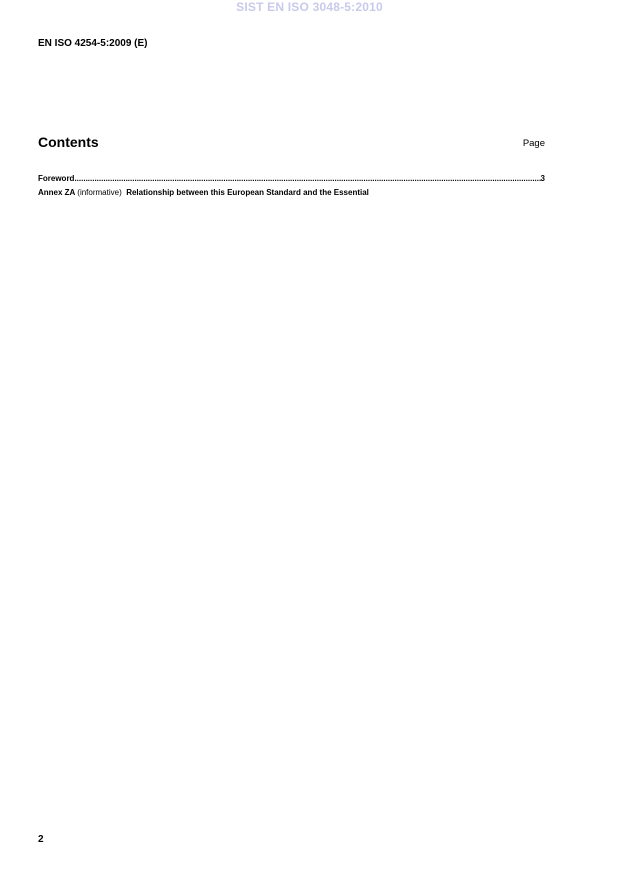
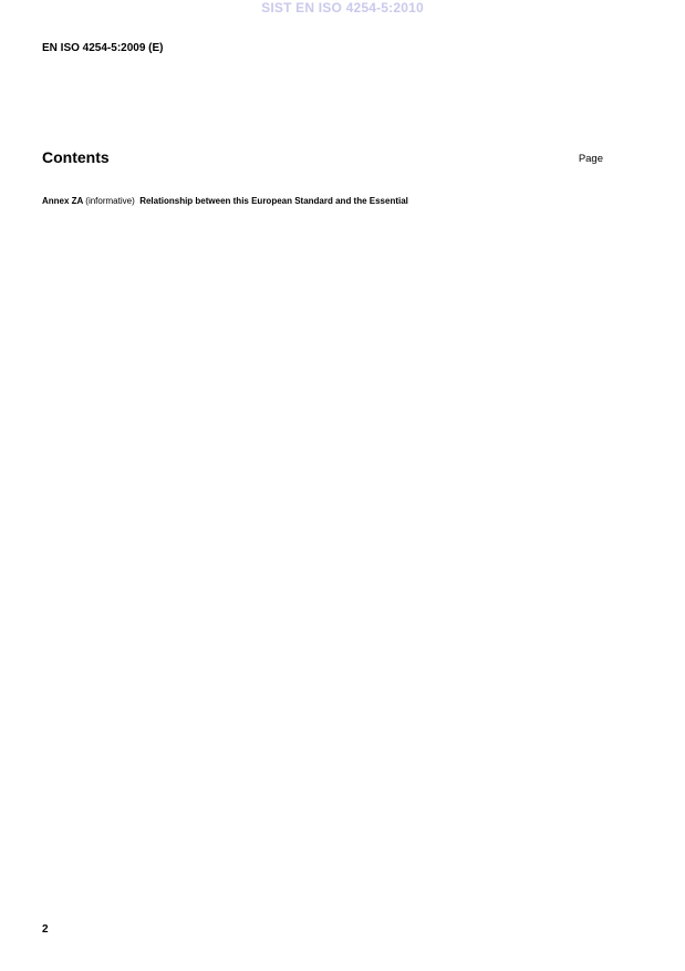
- SIST EN ISO 3048-5:2010
+ SIST EN ISO 4254-5:2010
  EN ISO 4254-5:2009 (E)
  Contents
  Page
- Foreword
- 3
  Annex ZA (informative) Relationship between this European Standard and the Essential
  2
